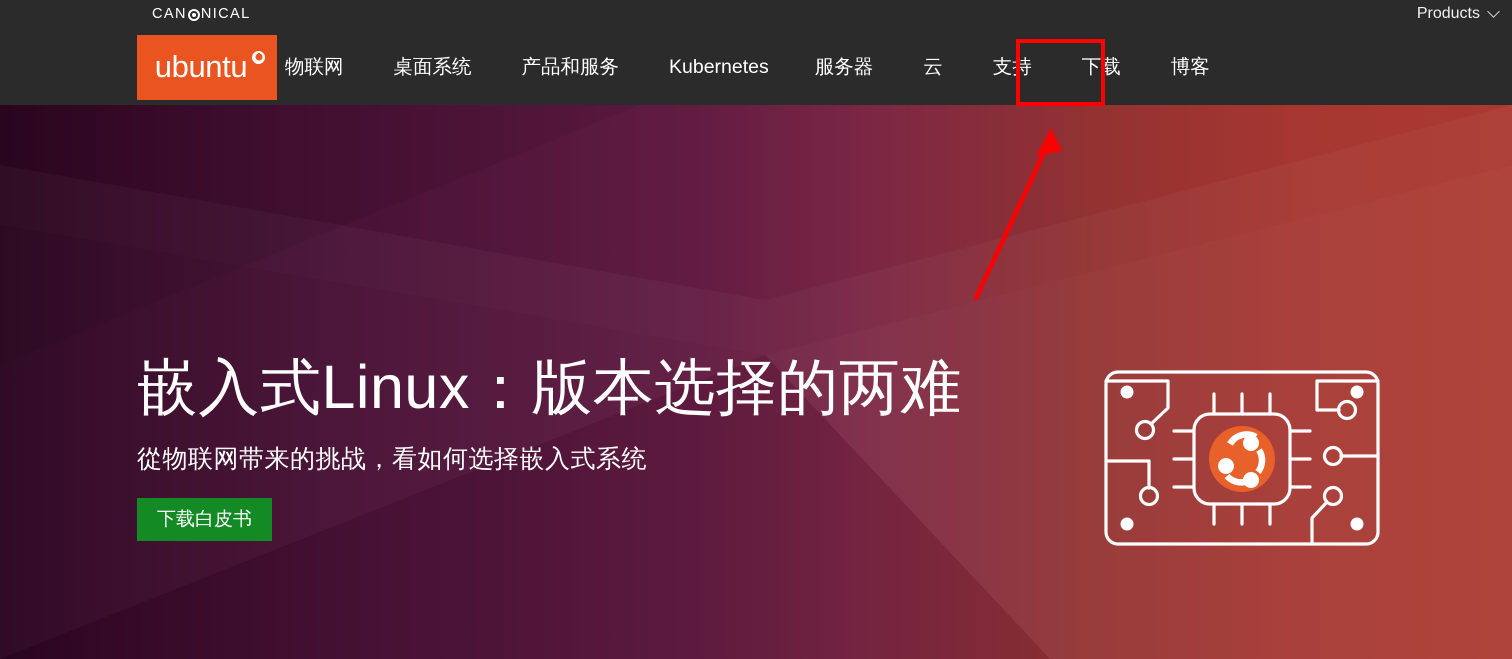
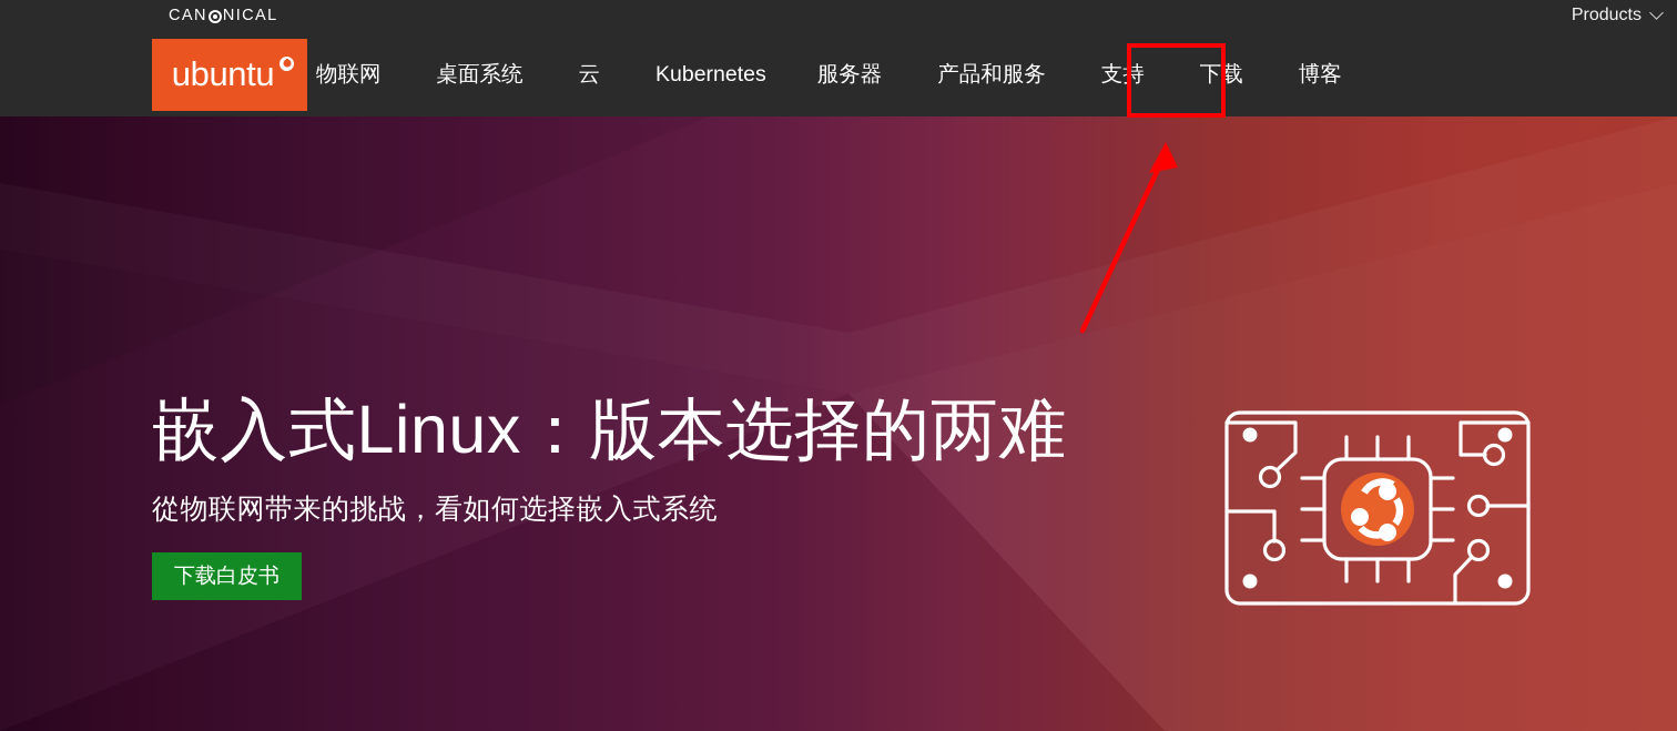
  CAN
  NICAL
  Products
  ubuntu
  物联网
  桌面系统
- 产品和服务
+ 云
  Kubernetes
  服务器
- 云
+ 产品和服务
  支持
  下载
  博客
  嵌入式Linux：版本选择的两难
  從物联网带来的挑战，看如何选择嵌入式系统
  下载白皮书
